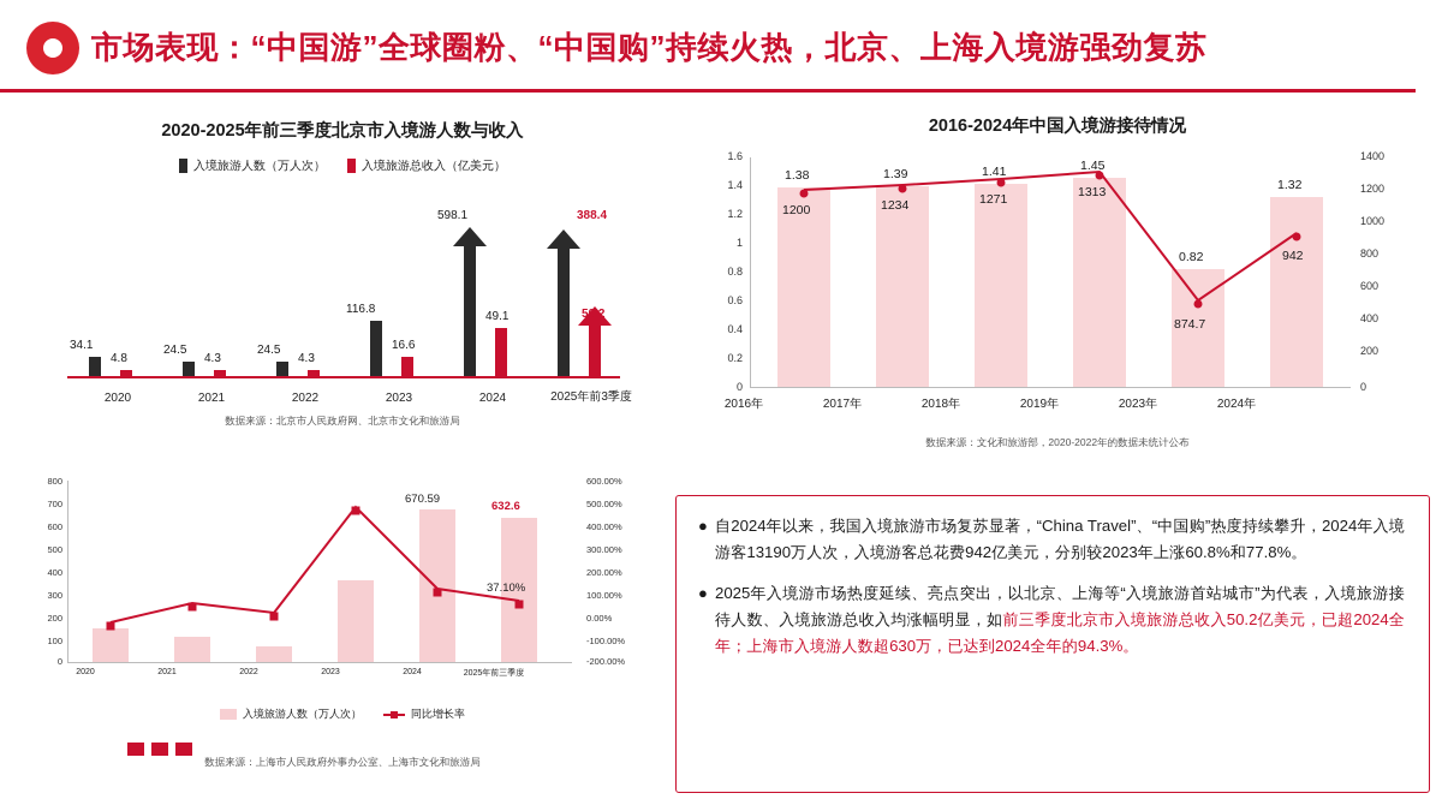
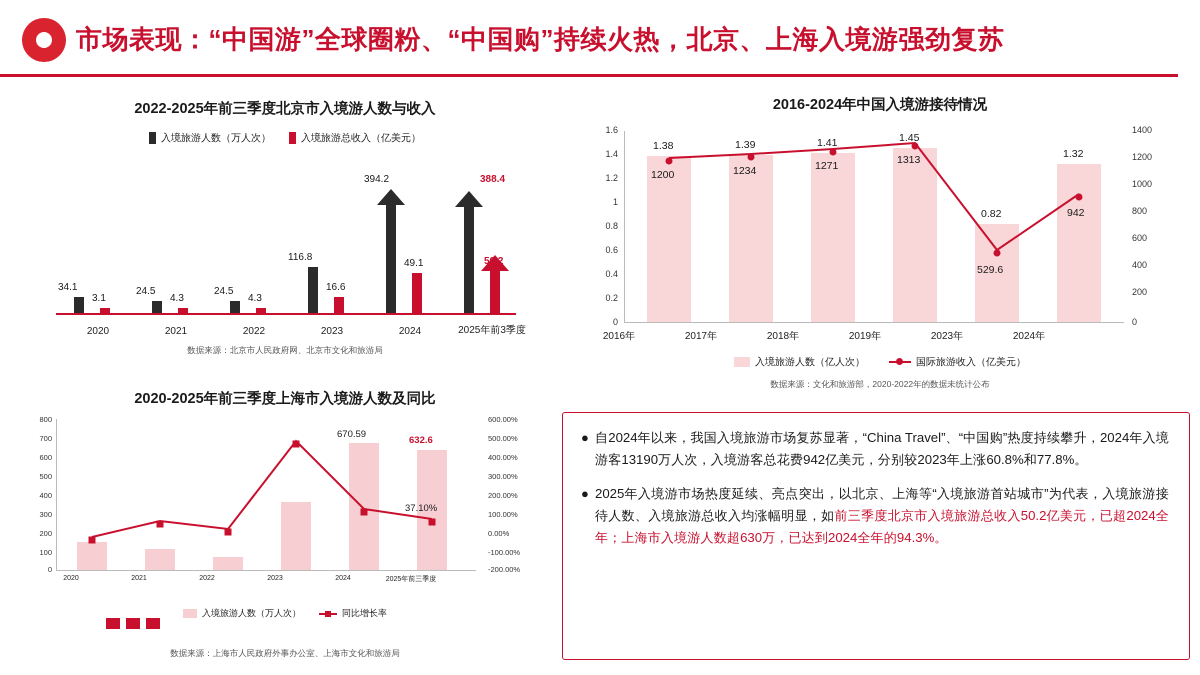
  市场表现：“中国游”全球圈粉、“中国购”持续火热，北京、上海入境游强劲复苏
- 2020-2025年前三季度北京市入境游人数与收入
+ 2022-2025年前三季度北京市入境游人数与收入
  入境旅游人数（万人次）
  入境旅游总收入（亿美元）
  34.1
- 4.8
+ 3.1
  2020
  24.5
  4.3
  2021
  24.5
  4.3
  2022
  116.8
  16.6
  2023
- 598.1
+ 394.2
  49.1
  2024
  388.4
  50.2
  2025年前3季度
  数据来源：北京市人民政府网、北京市文化和旅游局
+ 2020-2025年前三季度上海市入境游人数及同比
  800
  700
  600
  500
  400
  300
  200
  100
  0
  600.00%
  500.00%
  400.00%
  300.00%
  200.00%
  100.00%
  0.00%
  -100.00%
  -200.00%
  670.59
  632.6
  37.10%
  入境旅游人数（万人次）
  同比增长率
  数据来源：上海市人民政府外事办公室、上海市文化和旅游局
  2016-2024年中国入境游接待情况
  1.6
  1.4
  1.2
  1
  0.8
  0.6
  0.4
  0.2
  0
  1400
  1200
  1000
  800
  600
  400
  200
  0
  1.38
  1.39
  1.41
  1.45
  0.82
  1.32
  1200
  1234
  1271
  1313
- 874.7
+ 529.6
  942
  2016年
  2017年
  2018年
  2019年
  2023年
  2024年
+ 入境旅游人数（亿人次）
+ 国际旅游收入（亿美元）
  数据来源：文化和旅游部，2020-2022年的数据未统计公布
  ●
  自2024年以来，我国入境旅游市场复苏显著，“China Travel”、“中国购”热度持续攀升，2024年入境游客13190万人次，入境游客总花费942亿美元，分别较2023年上涨60.8%和77.8%。
  ●
  2025年入境游市场热度延续、亮点突出，以北京、上海等“入境旅游首站城市”为代表，入境旅游接待人数、入境旅游总收入均涨幅明显，如前三季度北京市入境旅游总收入50.2亿美元，已超2024全年；上海市入境游人数超630万，已达到2024全年的94.3%。
